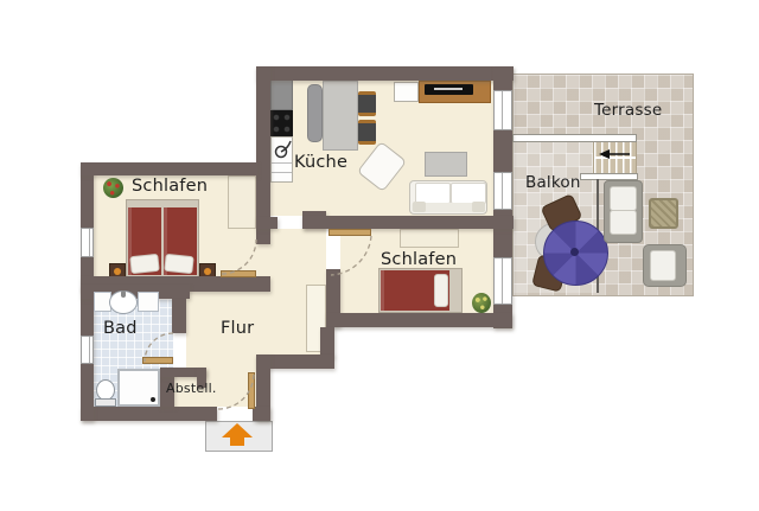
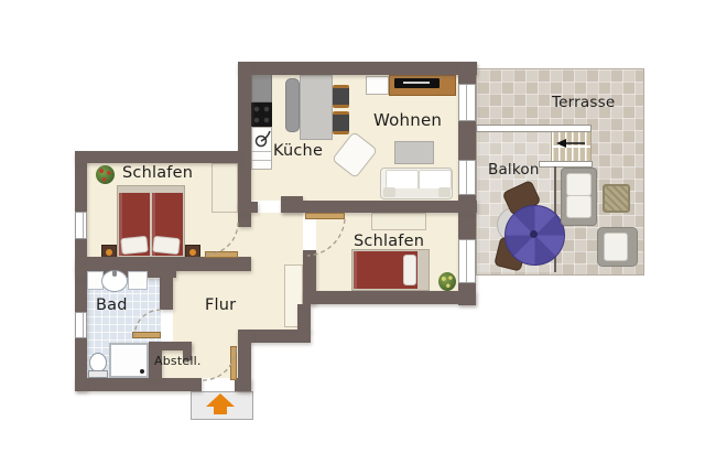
  Schlafen
  Küche
+ Wohnen
  Schlafen
  Bad
  Flur
  Abstell.
  Balkon
  Terrasse
